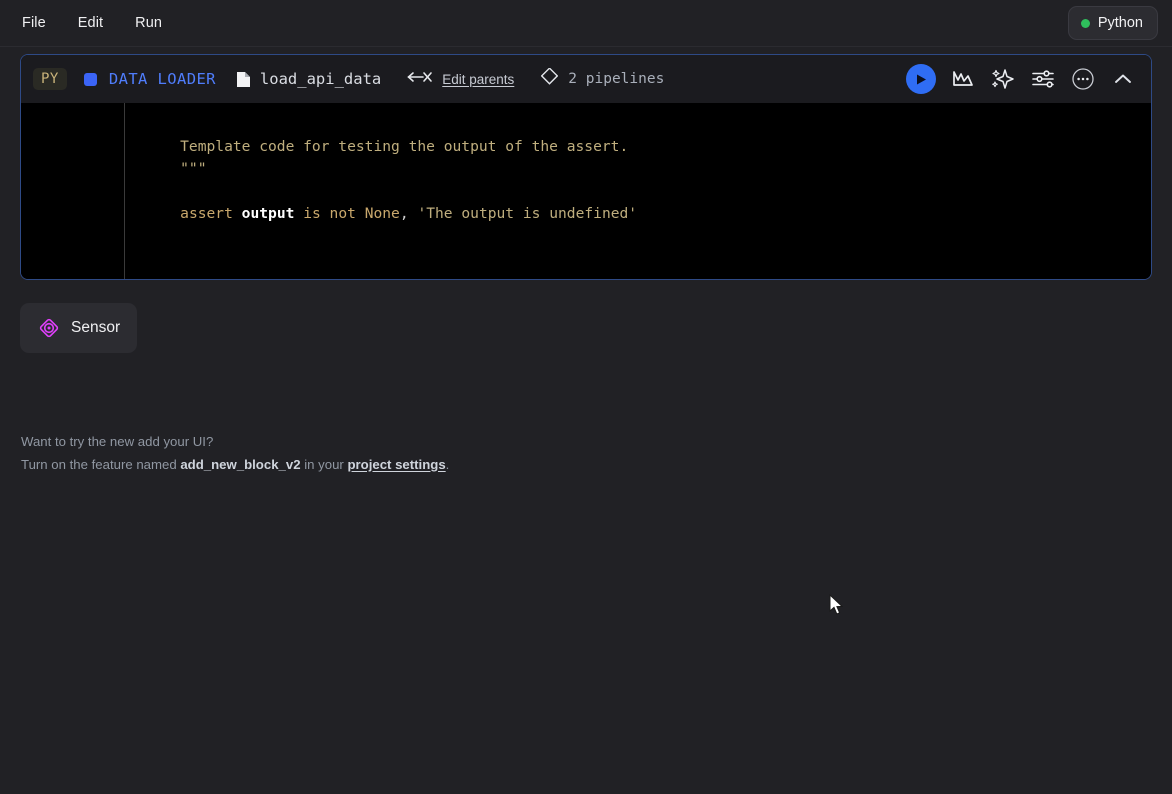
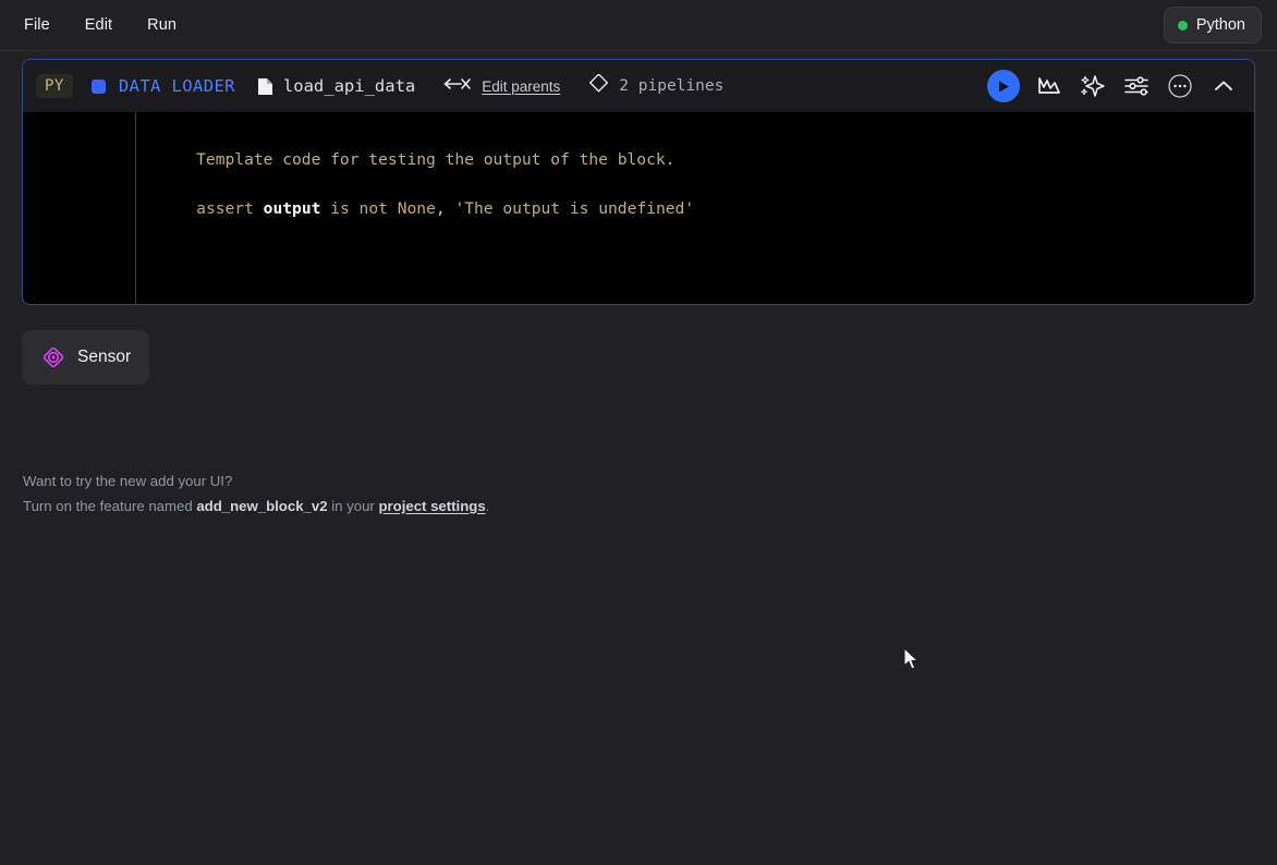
  File
  Edit
  Run
  Python
  PY
  DATA LOADER
  load_api_data
  Edit parents
  2 pipelines
- Template code for testing the output of the assert.
+ Template code for testing the output of the block.
- """
  assert output is not None, 'The output is undefined'
  Sensor
  Want to try the new add your UI?
  Turn on the feature named add_new_block_v2 in your project settings.
